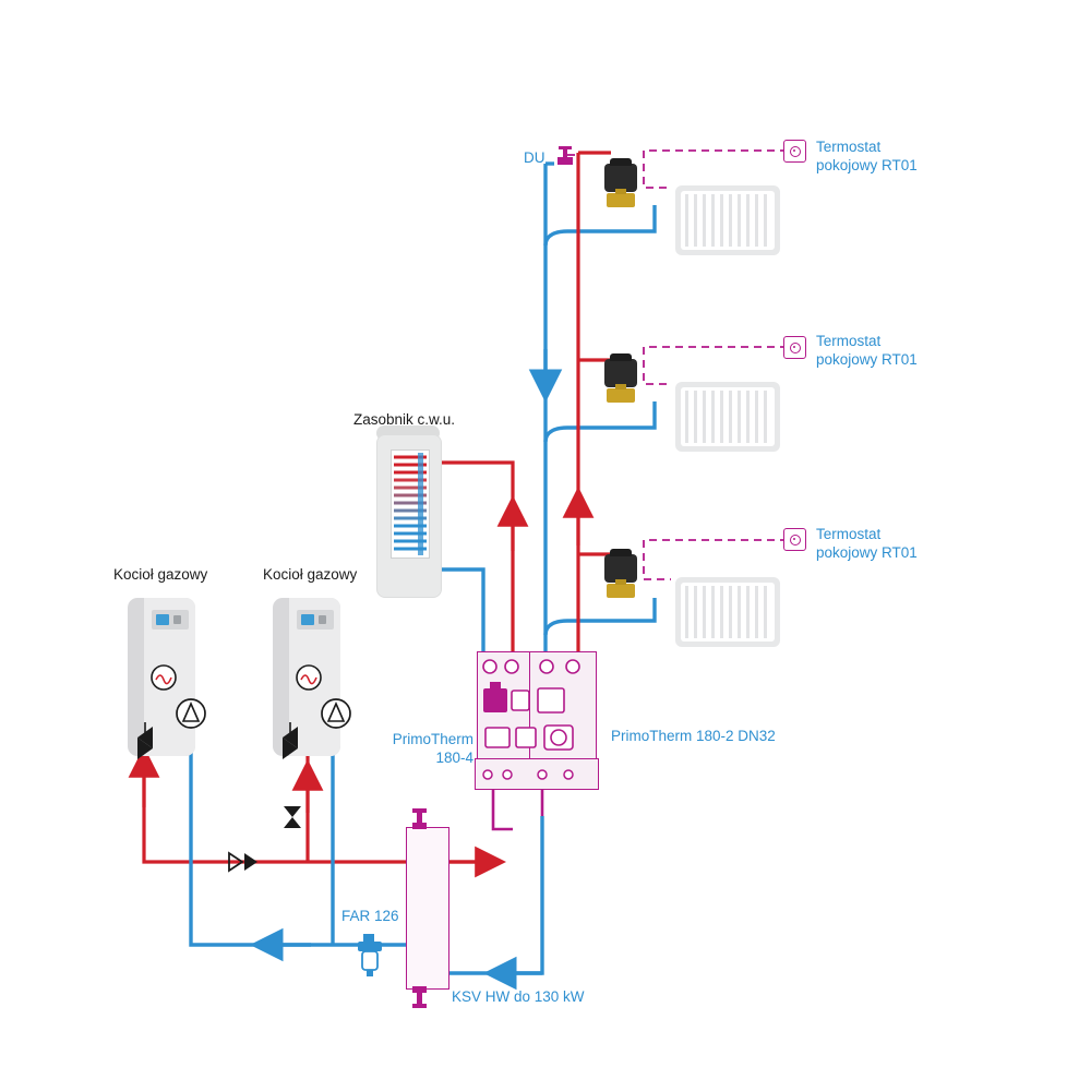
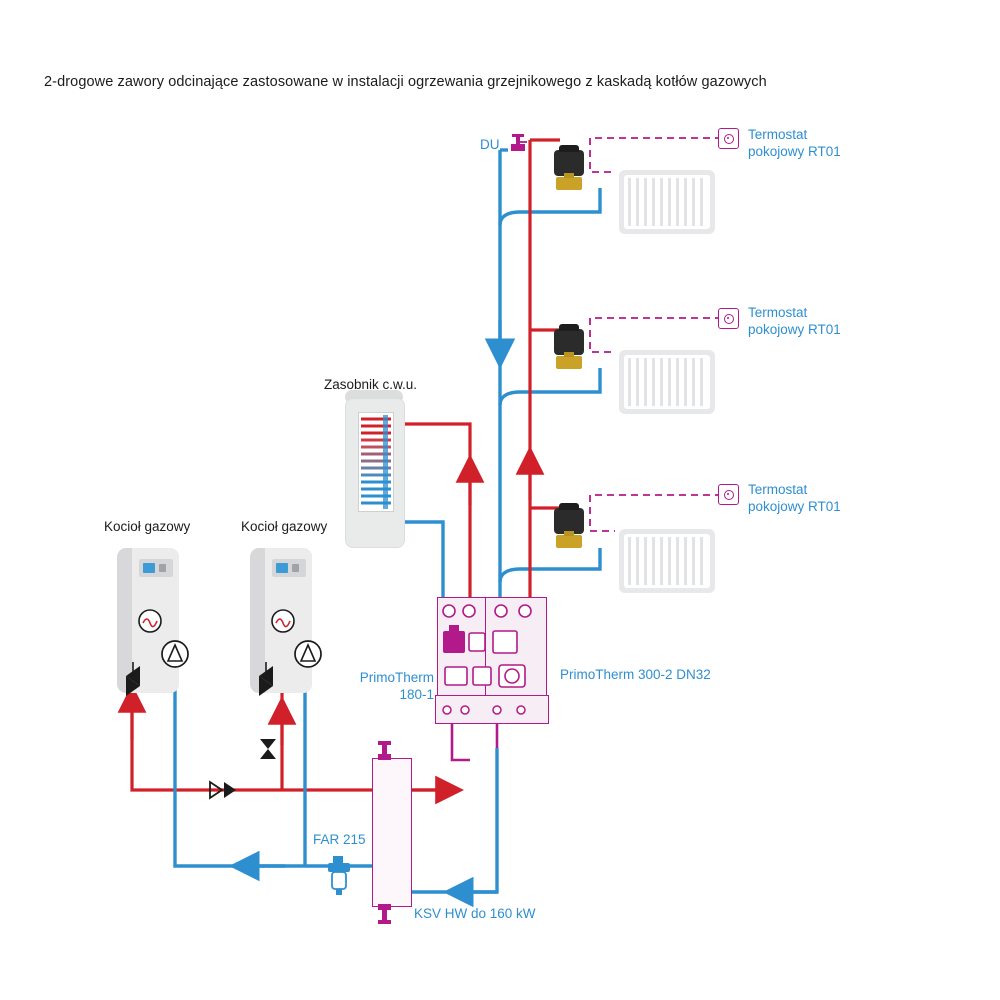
+ 2-drogowe zawory odcinające zastosowane w instalacji ogrzewania grzejnikowego z kaskadą kotłów gazowych
  Termostat
  pokojowy RT01
  Termostat
  pokojowy RT01
  Termostat
  pokojowy RT01
  DU
  Zasobnik c.w.u.
  Kocioł gazowy
  Kocioł gazowy
  PrimoTherm
- 180-4
+ 180-1
- PrimoTherm 180-2 DN32
+ PrimoTherm 300-2 DN32
- KSV HW do 130 kW
+ KSV HW do 160 kW
- FAR 126
+ FAR 215
